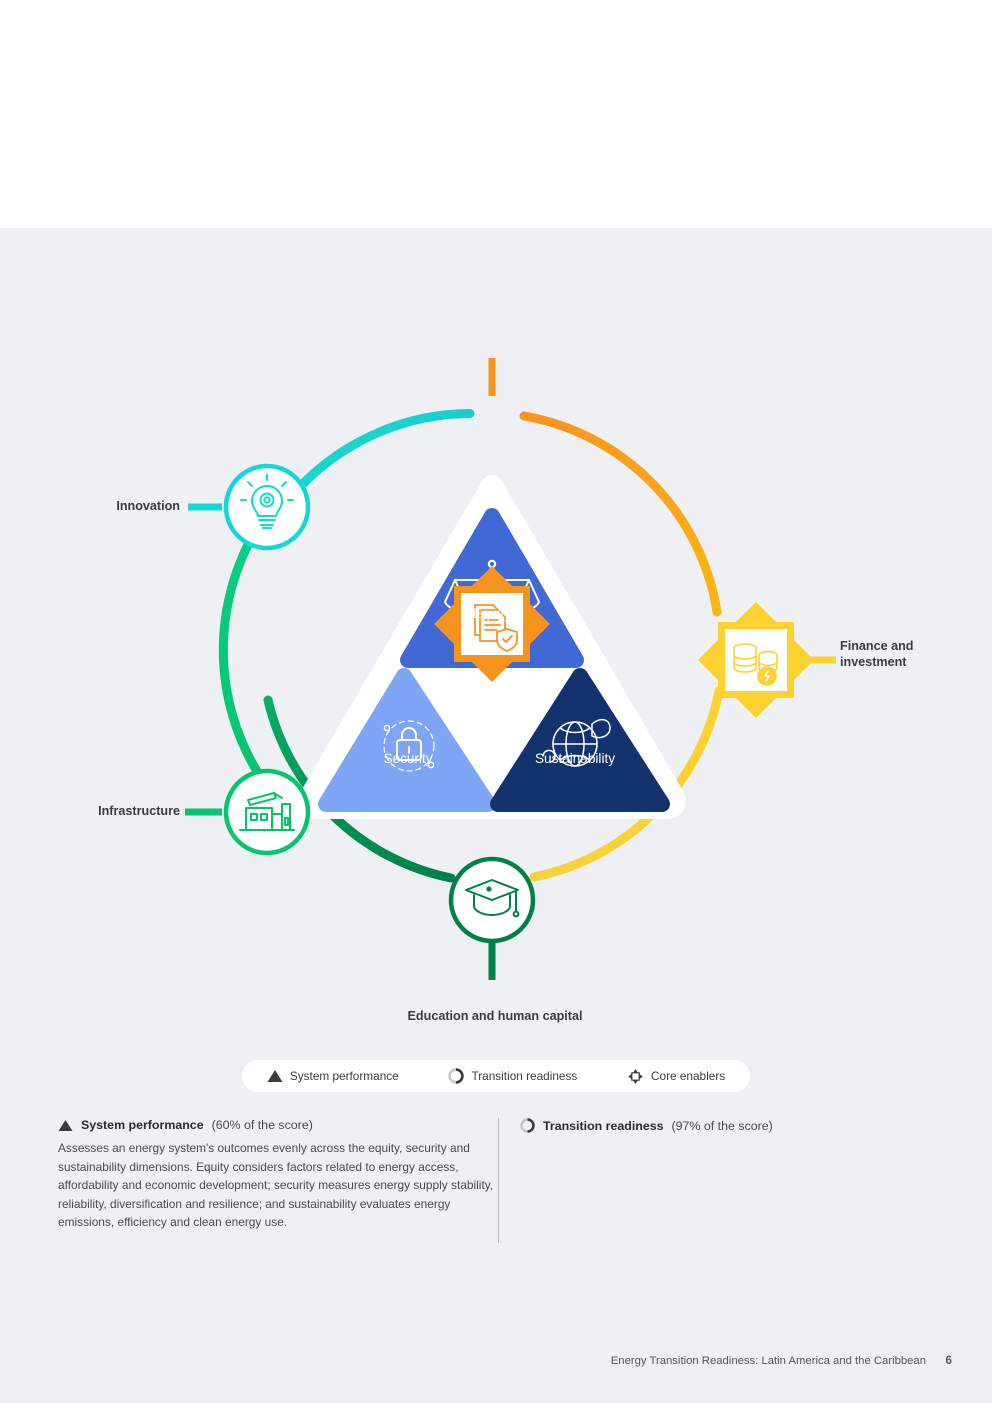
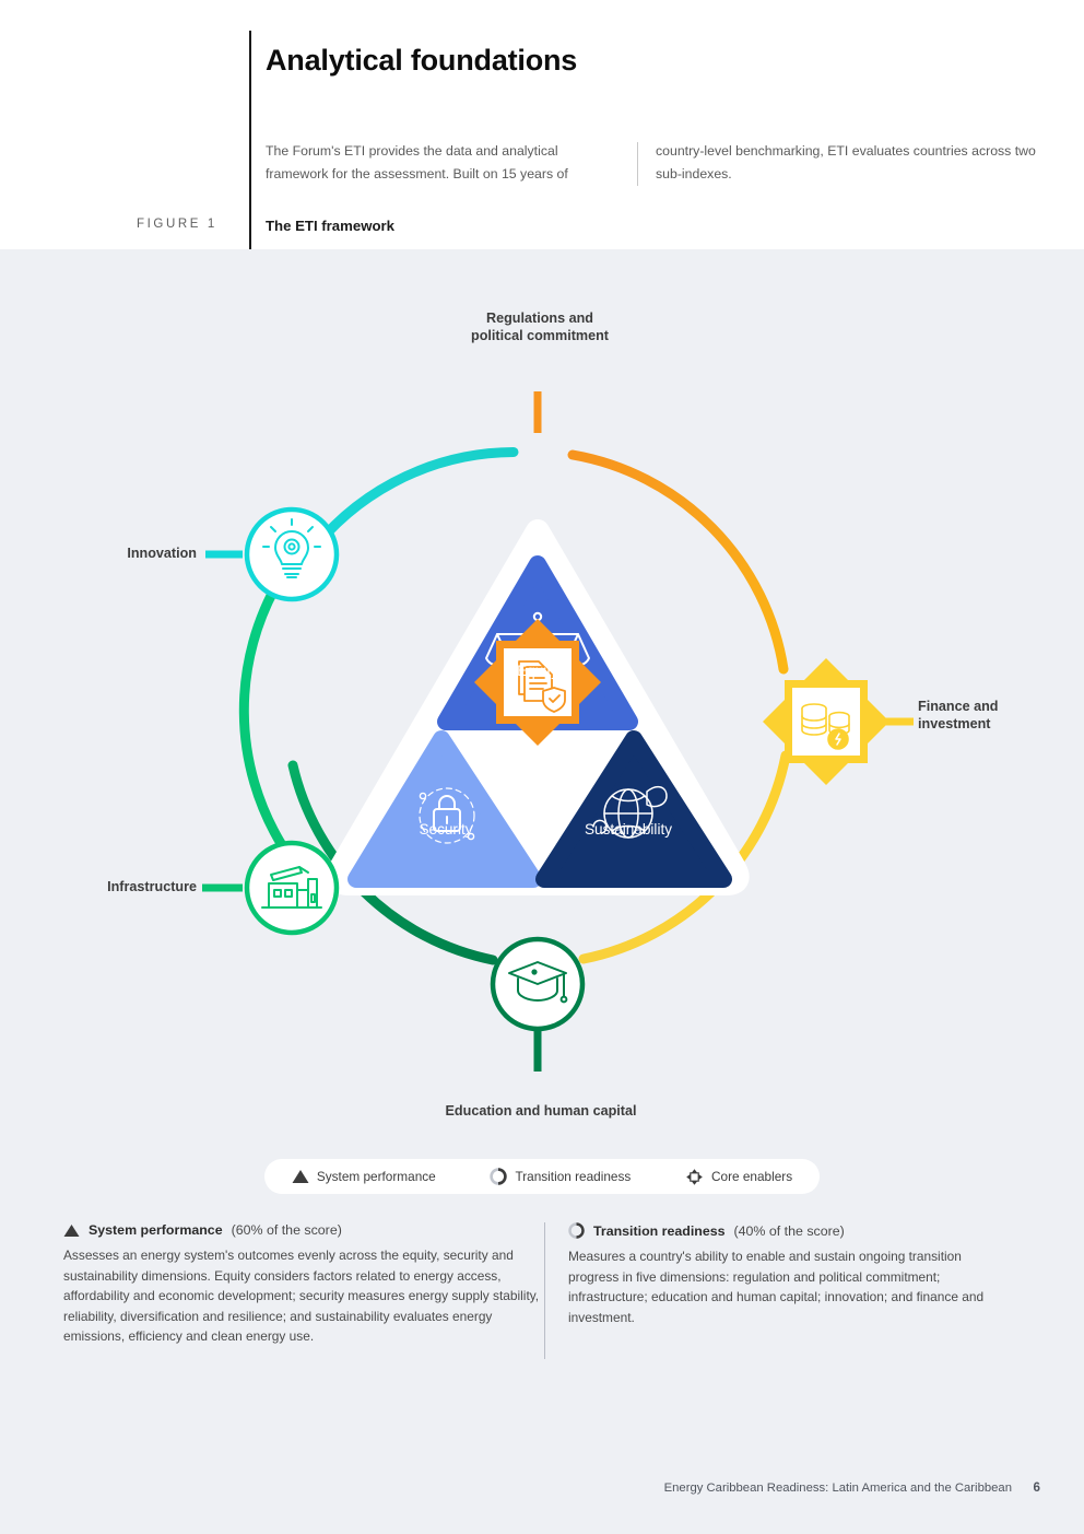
+ Analytical foundations
+ The Forum's ETI provides the data and analytical framework for the assessment. Built on 15 years of
+ country-level benchmarking, ETI evaluates countries across two sub-indexes.
+ FIGURE 1
+ The ETI framework
+ Regulations and
+ political commitment
  Innovation
  Infrastructure
  Finance and
  investment
  Education and human capital
  Equity
  Security
  Sustainability
  System performance
  Transition readiness
  Core enablers
  System performance
  (60% of the score)
  Assesses an energy system's outcomes evenly across the equity, security and sustainability dimensions. Equity considers factors related to energy access, affordability and economic development; security measures energy supply stability, reliability, diversification and resilience; and sustainability evaluates energy emissions, efficiency and clean energy use.
  Transition readiness
- (97% of the score)
+ (40% of the score)
+ Measures a country's ability to enable and sustain ongoing transition progress in five dimensions: regulation and political commitment; infrastructure; education and human capital; innovation; and finance and investment.
- Energy Transition Readiness: Latin America and the Caribbean
+ Energy Caribbean Readiness: Latin America and the Caribbean
  6
